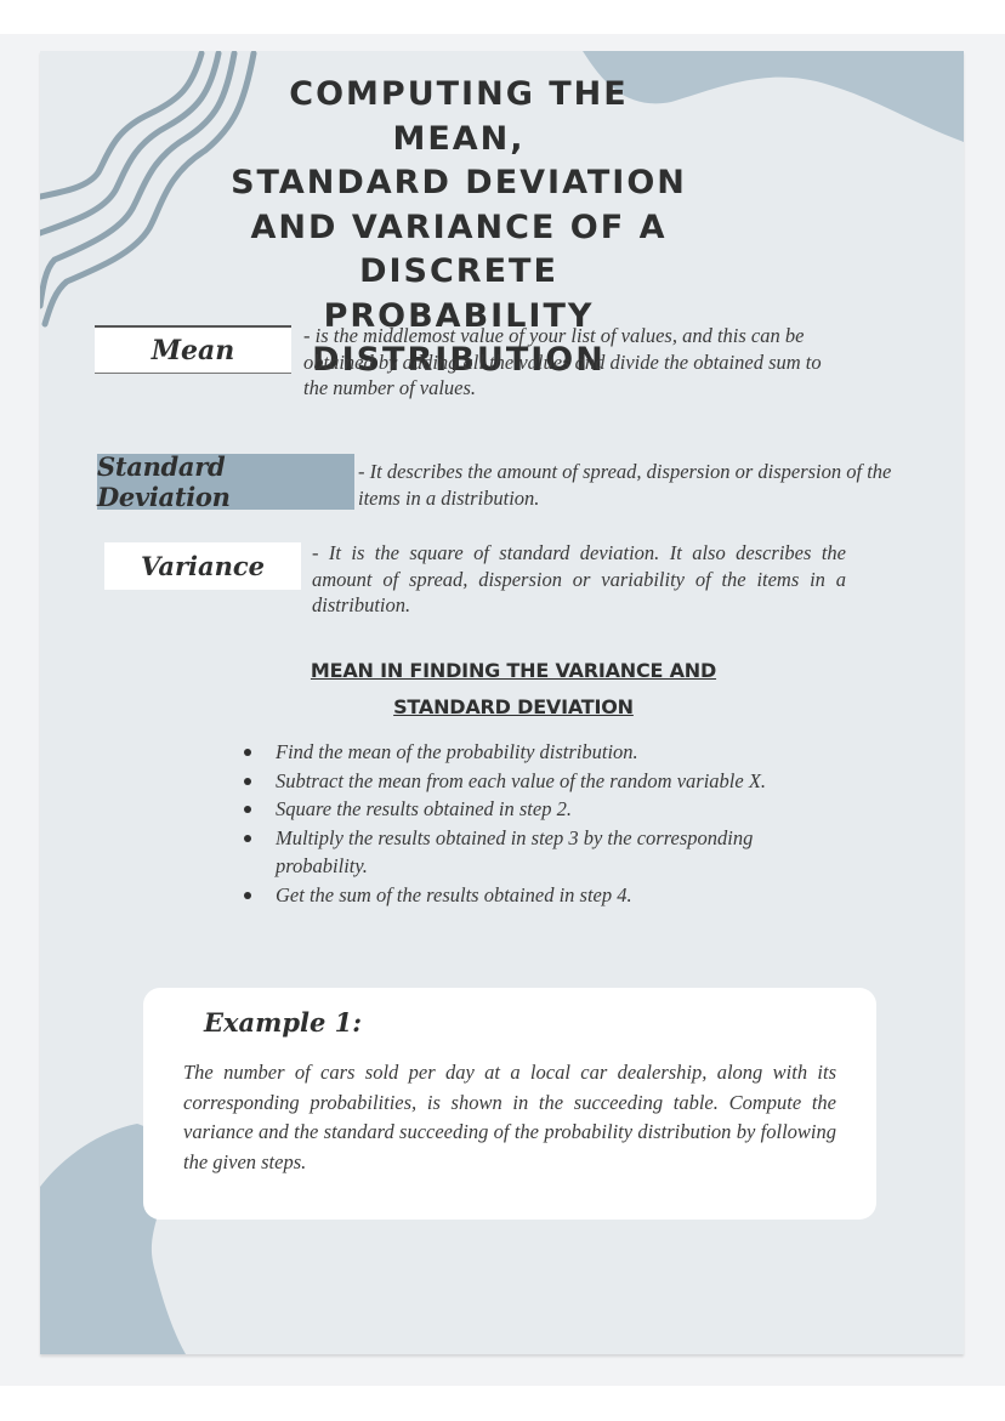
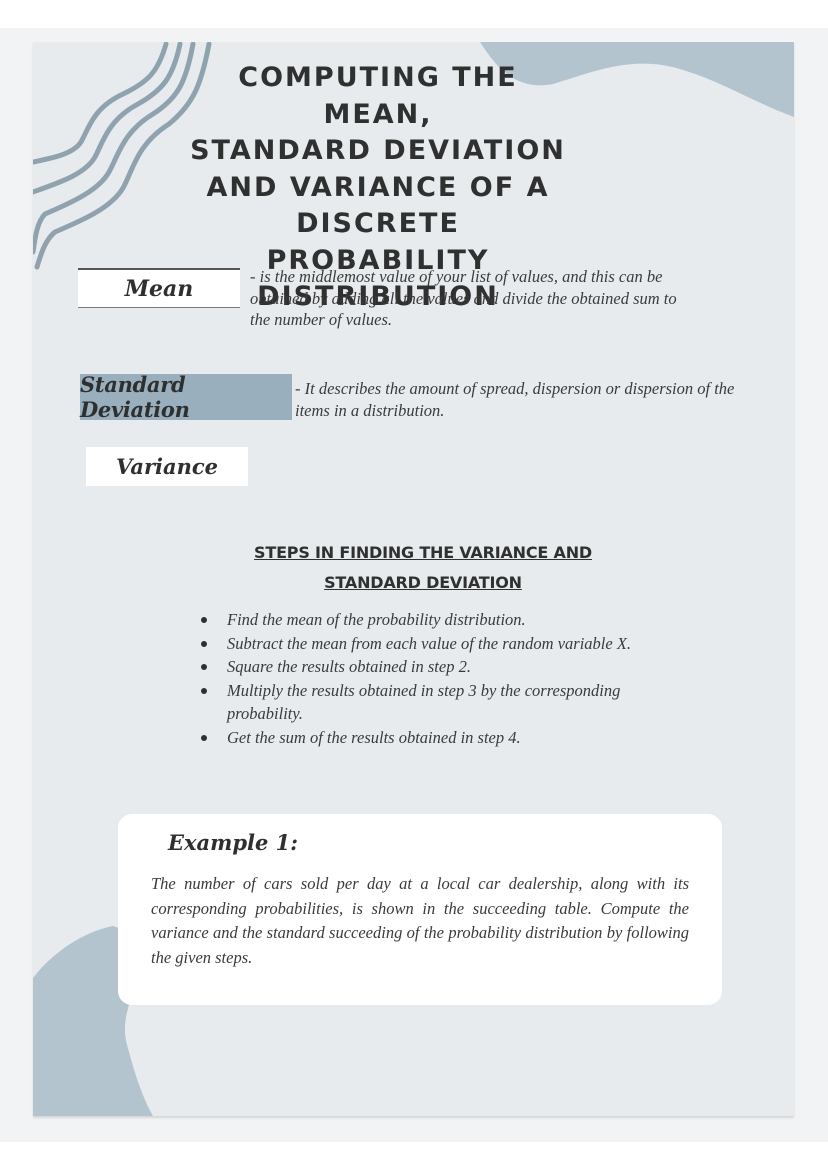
  COMPUTING THE MEAN,
  STANDARD DEVIATION
  AND VARIANCE OF A
  DISCRETE PROBABILITY
  DISTRIBUTION
  Mean
  - is the middlemost value of your list of values, and this can be obtained by adding all the values and divide the obtained sum to the number of values.
  Standard Deviation
  - It describes the amount of spread, dispersion or dispersion of the items in a distribution.
  Variance
- - It is the square of standard deviation. It also describes the amount of spread, dispersion or variability of the items in a distribution.
- MEAN IN FINDING THE VARIANCE AND
+ STEPS IN FINDING THE VARIANCE AND
  STANDARD DEVIATION
  Find the mean of the probability distribution.
  Subtract the mean from each value of the random variable X.
  Square the results obtained in step 2.
  Multiply the results obtained in step 3 by the corresponding probability.
  Get the sum of the results obtained in step 4.
  Example 1:
  The number of cars sold per day at a local car dealership, along with its corresponding probabilities, is shown in the succeeding table. Compute the variance and the standard succeeding of the probability distribution by following the given steps.
